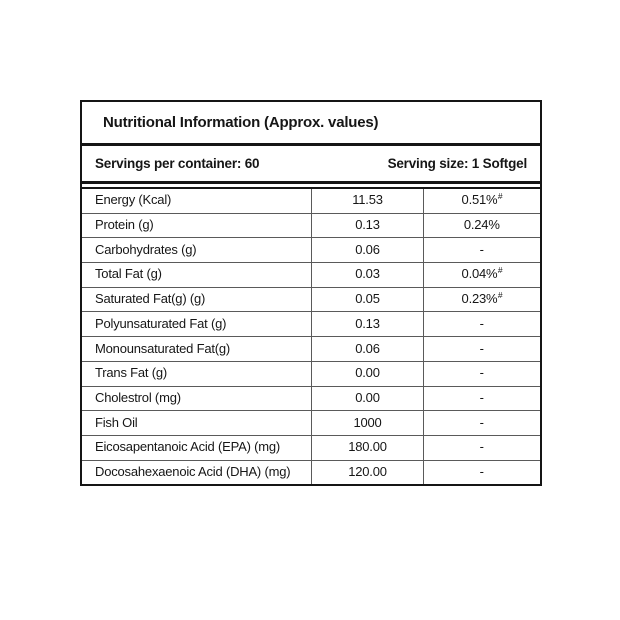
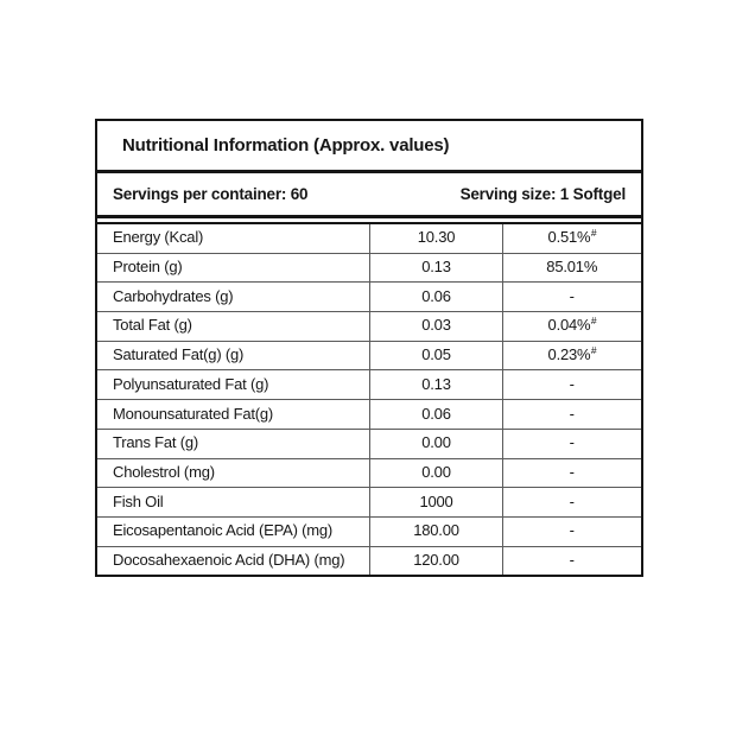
  Nutritional Information (Approx. values)
  Servings per container: 60
  Serving size: 1 Softgel
  Energy (Kcal)
- 11.53
+ 10.30
  0.51%
  #
  Protein (g)
  0.13
- 0.24%
+ 85.01%
  Carbohydrates (g)
  0.06
  -
  Total Fat (g)
  0.03
  0.04%
  #
  Saturated Fat(g) (g)
  0.05
  0.23%
  #
  Polyunsaturated Fat (g)
  0.13
  -
  Monounsaturated Fat(g)
  0.06
  -
  Trans Fat (g)
  0.00
  -
  Cholestrol (mg)
  0.00
  -
  Fish Oil
  1000
  -
  Eicosapentanoic Acid (EPA) (mg)
  180.00
  -
  Docosahexaenoic Acid (DHA) (mg)
  120.00
  -
